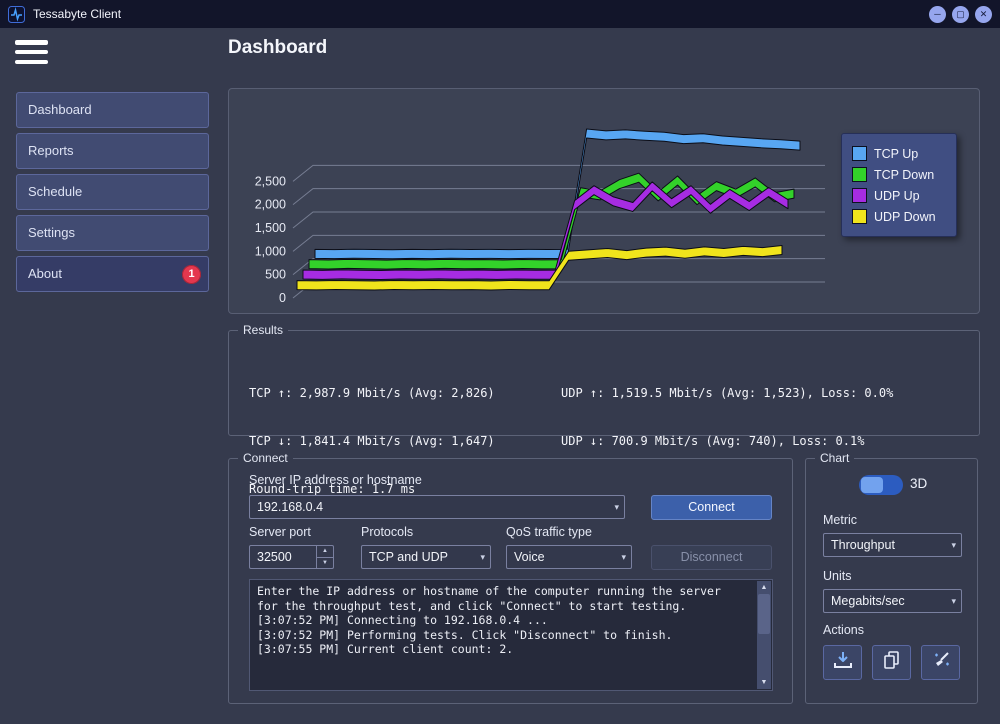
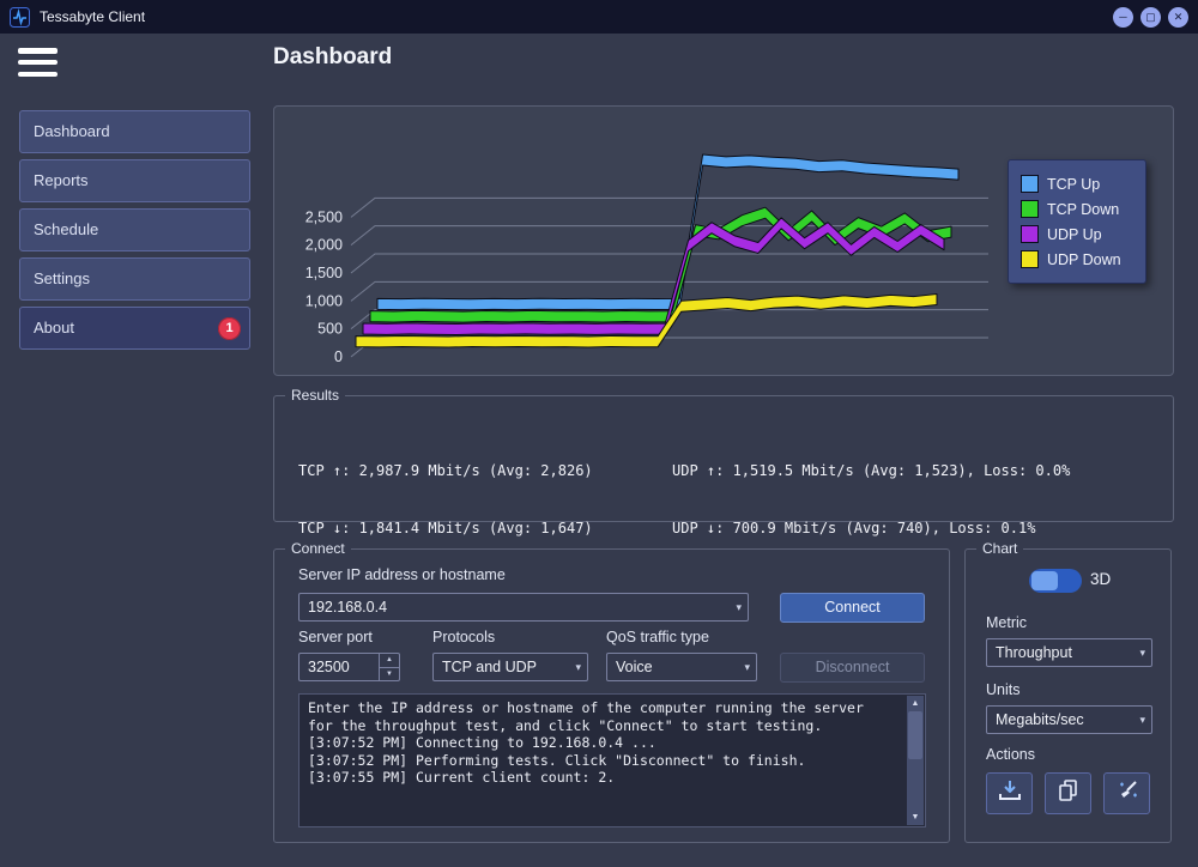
  Tessabyte Client
  ─
  ▢
  ✕
  Dashboard
  Dashboard
  Reports
  Schedule
  Settings
  About
  1
  0
  500
  1,000
  1,500
  2,000
  2,500
  TCP Up
  TCP Down
  UDP Up
  UDP Down
  Results
  TCP ↑: 2,987.9 Mbit/s (Avg: 2,826)
  TCP ↓: 1,841.4 Mbit/s (Avg: 1,647)
- Round-trip time: 1.7 ms
  UDP ↑: 1,519.5 Mbit/s (Avg: 1,523), Loss: 0.0%
  UDP ↓: 700.9 Mbit/s (Avg: 740), Loss: 0.1%
  Connect
  Server IP address or hostname
  192.168.0.4
  ▾
  Connect
  Server port
  Protocols
  QoS traffic type
  32500
  TCP and UDP
  ▾
  Voice
  ▾
  Disconnect
  Enter the IP address or hostname of the computer running the server
  for the throughput test, and click "Connect" to start testing.
  [3:07:52 PM] Connecting to 192.168.0.4 ...
  [3:07:52 PM] Performing tests. Click "Disconnect" to finish.
  [3:07:55 PM] Current client count: 2.
  Chart
  3D
  Metric
  Throughput
  ▾
  Units
  Megabits/sec
  ▾
  Actions
